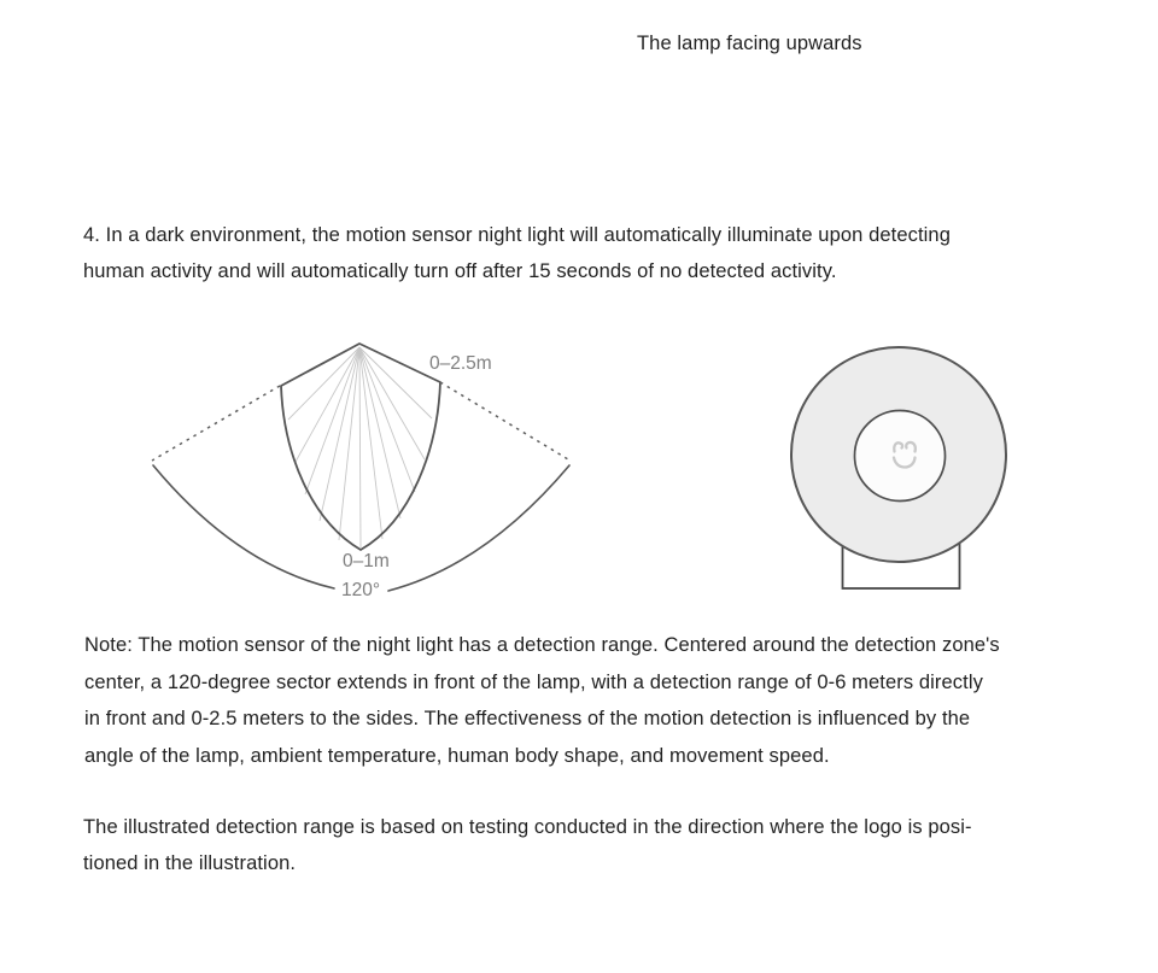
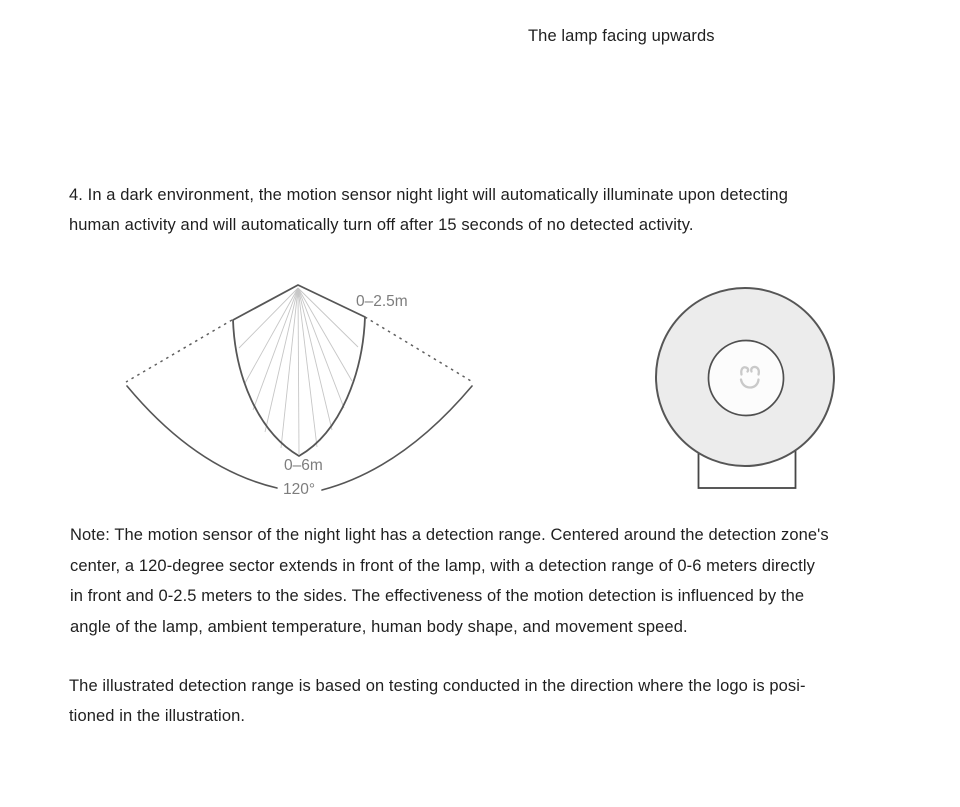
  The lamp facing upwards
  4. In a dark environment, the motion sensor night light will automatically illuminate upon detecting
  human activity and will automatically turn off after 15 seconds of no detected activity.
  0–2.5m
- 0–1m
+ 0–6m
  120°
  Note: The motion sensor of the night light has a detection range. Centered around the detection zone's
  center, a 120-degree sector extends in front of the lamp, with a detection range of 0-6 meters directly
  in front and 0-2.5 meters to the sides. The effectiveness of the motion detection is influenced by the
  angle of the lamp, ambient temperature, human body shape, and movement speed.
  The illustrated detection range is based on testing conducted in the direction where the logo is posi-
  tioned in the illustration.
